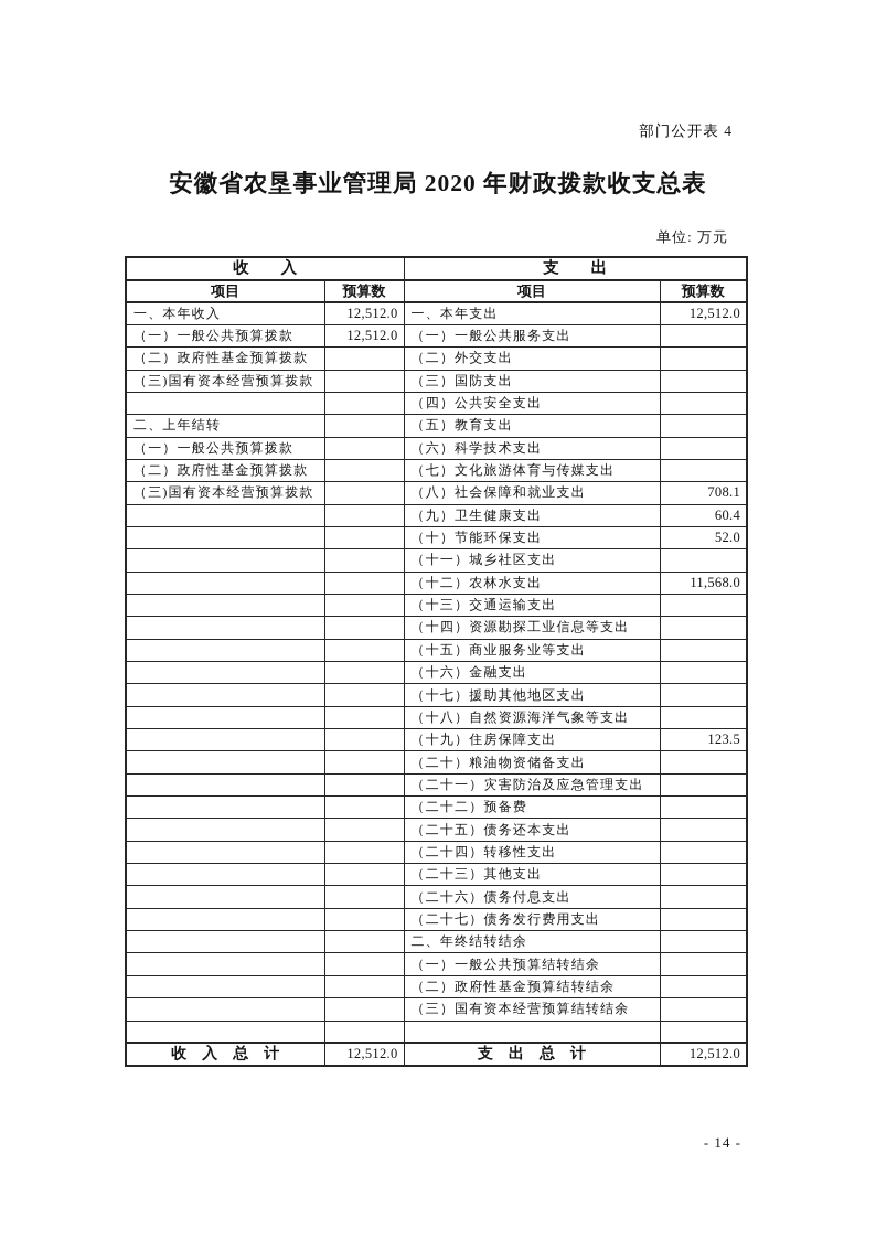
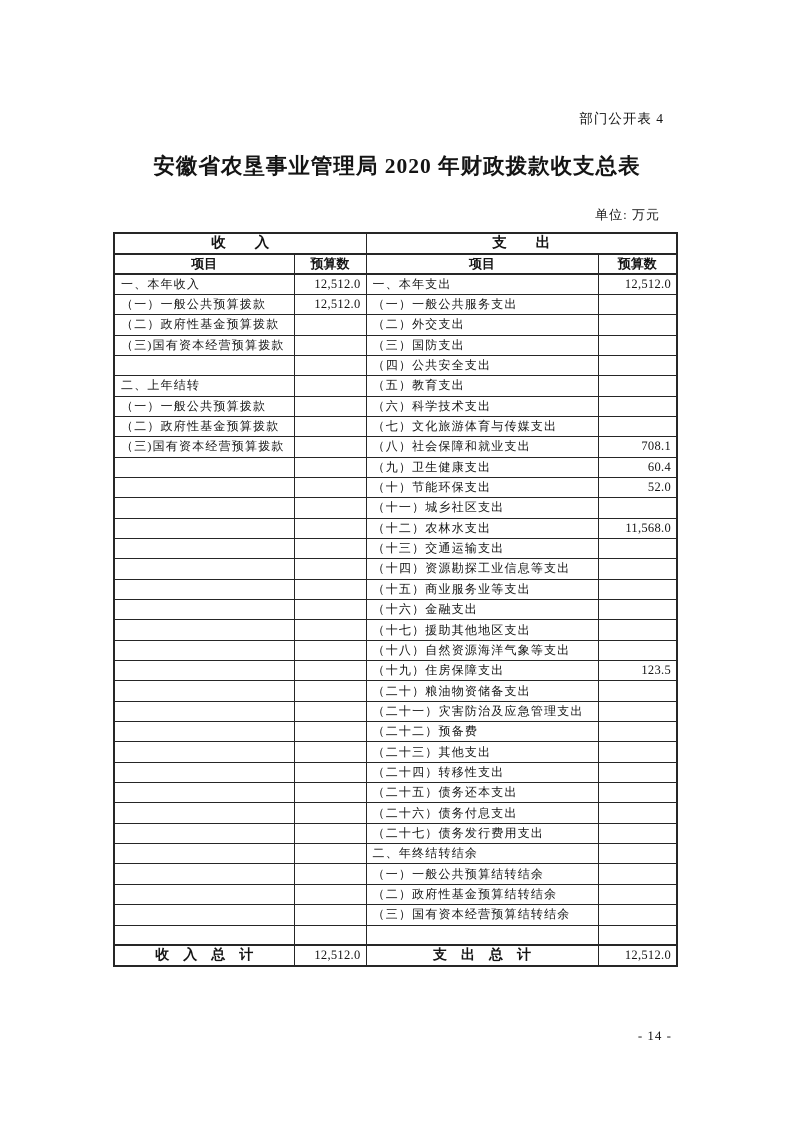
  部门公开表 4
  安徽省农垦事业管理局 2020 年财政拨款收支总表
  单位: 万元
  收 入	支 出
  项目	预算数	项目	预算数
  一、本年收入	12,512.0	一、本年支出	12,512.0
  （一）一般公共预算拨款	12,512.0	（一）一般公共服务支出
  （二）政府性基金预算拨款		（二）外交支出
  （三)国有资本经营预算拨款		（三）国防支出
  		（四）公共安全支出
  二、上年结转		（五）教育支出
  （一）一般公共预算拨款		（六）科学技术支出
  （二）政府性基金预算拨款		（七）文化旅游体育与传媒支出
  （三)国有资本经营预算拨款		（八）社会保障和就业支出	708.1
  		（九）卫生健康支出	60.4
  		（十）节能环保支出	52.0
  		（十一）城乡社区支出
  		（十二）农林水支出	11,568.0
  		（十三）交通运输支出
  		（十四）资源勘探工业信息等支出
  		（十五）商业服务业等支出
  		（十六）金融支出
  		（十七）援助其他地区支出
  		（十八）自然资源海洋气象等支出
  		（十九）住房保障支出	123.5
  		（二十）粮油物资储备支出
  		（二十一）灾害防治及应急管理支出
  		（二十二）预备费
- 		（二十五）债务还本支出
+ 		（二十三）其他支出
  		（二十四）转移性支出
- 		（二十三）其他支出
+ 		（二十五）债务还本支出
  		（二十六）债务付息支出
  		（二十七）债务发行费用支出
  		二、年终结转结余
  		（一）一般公共预算结转结余
  		（二）政府性基金预算结转结余
  		（三）国有资本经营预算结转结余
  收 入 总 计	12,512.0	支 出 总 计	12,512.0
  - 14 -
